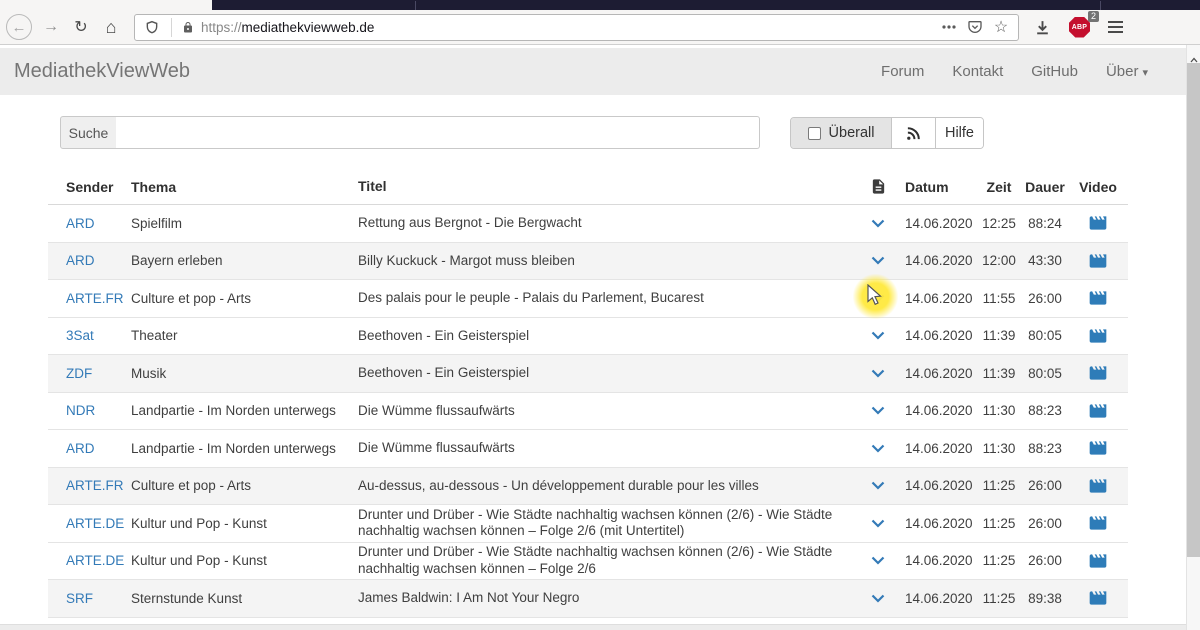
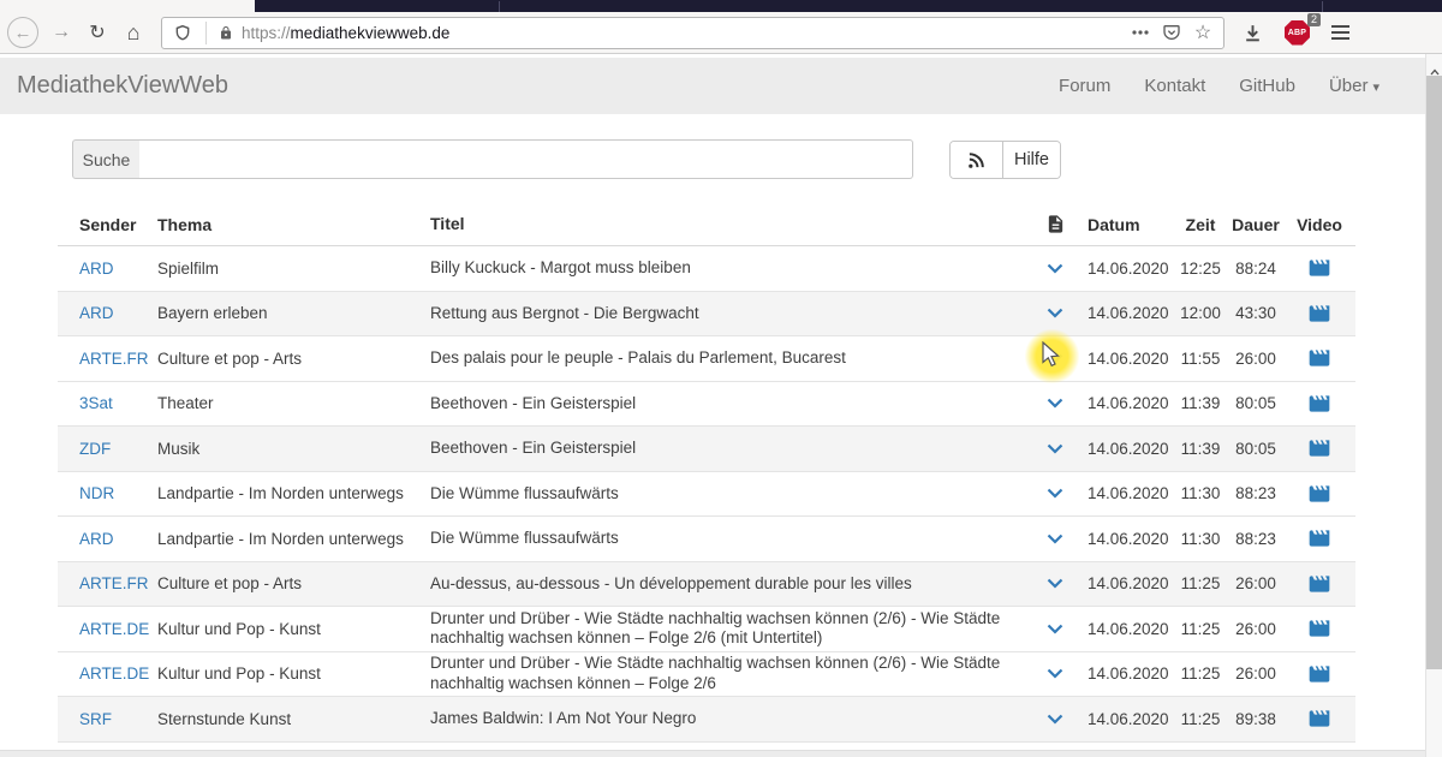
  ←
  →
  ↻
  ⌂
  https://mediathekviewweb.de
  ☆
  2
  MediathekViewWeb
  Forum
  Kontakt
  GitHub
  Über ▾
  Suche
- Überall
  Hilfe
  Sender
  Thema
  Titel
  Datum
  Zeit
  Dauer
  Video
  ARD
  Spielfilm
- Rettung aus Bergnot - Die Bergwacht
+ Billy Kuckuck - Margot muss bleiben
  14.06.2020
  12:25
  88:24
  ARD
  Bayern erleben
- Billy Kuckuck - Margot muss bleiben
+ Rettung aus Bergnot - Die Bergwacht
  14.06.2020
  12:00
  43:30
  ARTE.FR
  Culture et pop - Arts
  Des palais pour le peuple - Palais du Parlement, Bucarest
  14.06.2020
  11:55
  26:00
  3Sat
  Theater
  Beethoven - Ein Geisterspiel
  14.06.2020
  11:39
  80:05
  ZDF
  Musik
  Beethoven - Ein Geisterspiel
  14.06.2020
  11:39
  80:05
  NDR
  Landpartie - Im Norden unterwegs
  Die Wümme flussaufwärts
  14.06.2020
  11:30
  88:23
  ARD
  Landpartie - Im Norden unterwegs
  Die Wümme flussaufwärts
  14.06.2020
  11:30
  88:23
  ARTE.FR
  Culture et pop - Arts
  Au-dessus, au-dessous - Un développement durable pour les villes
  14.06.2020
  11:25
  26:00
  ARTE.DE
  Kultur und Pop - Kunst
  Drunter und Drüber - Wie Städte nachhaltig wachsen können (2/6) - Wie Städte nachhaltig wachsen können – Folge 2/6 (mit Untertitel)
  14.06.2020
  11:25
  26:00
  ARTE.DE
  Kultur und Pop - Kunst
  Drunter und Drüber - Wie Städte nachhaltig wachsen können (2/6) - Wie Städte nachhaltig wachsen können – Folge 2/6
  14.06.2020
  11:25
  26:00
  SRF
  Sternstunde Kunst
  James Baldwin: I Am Not Your Negro
  14.06.2020
  11:25
  89:38
